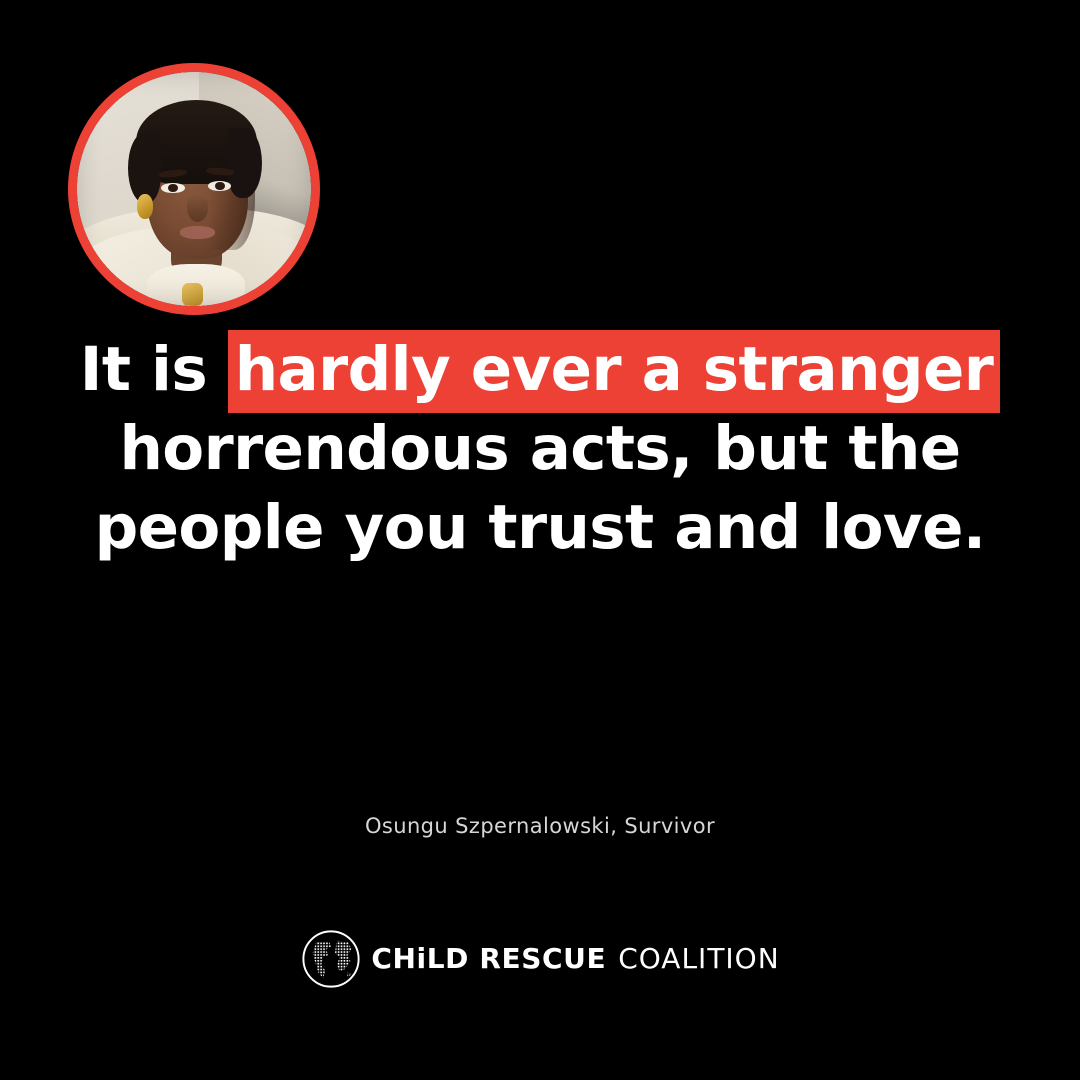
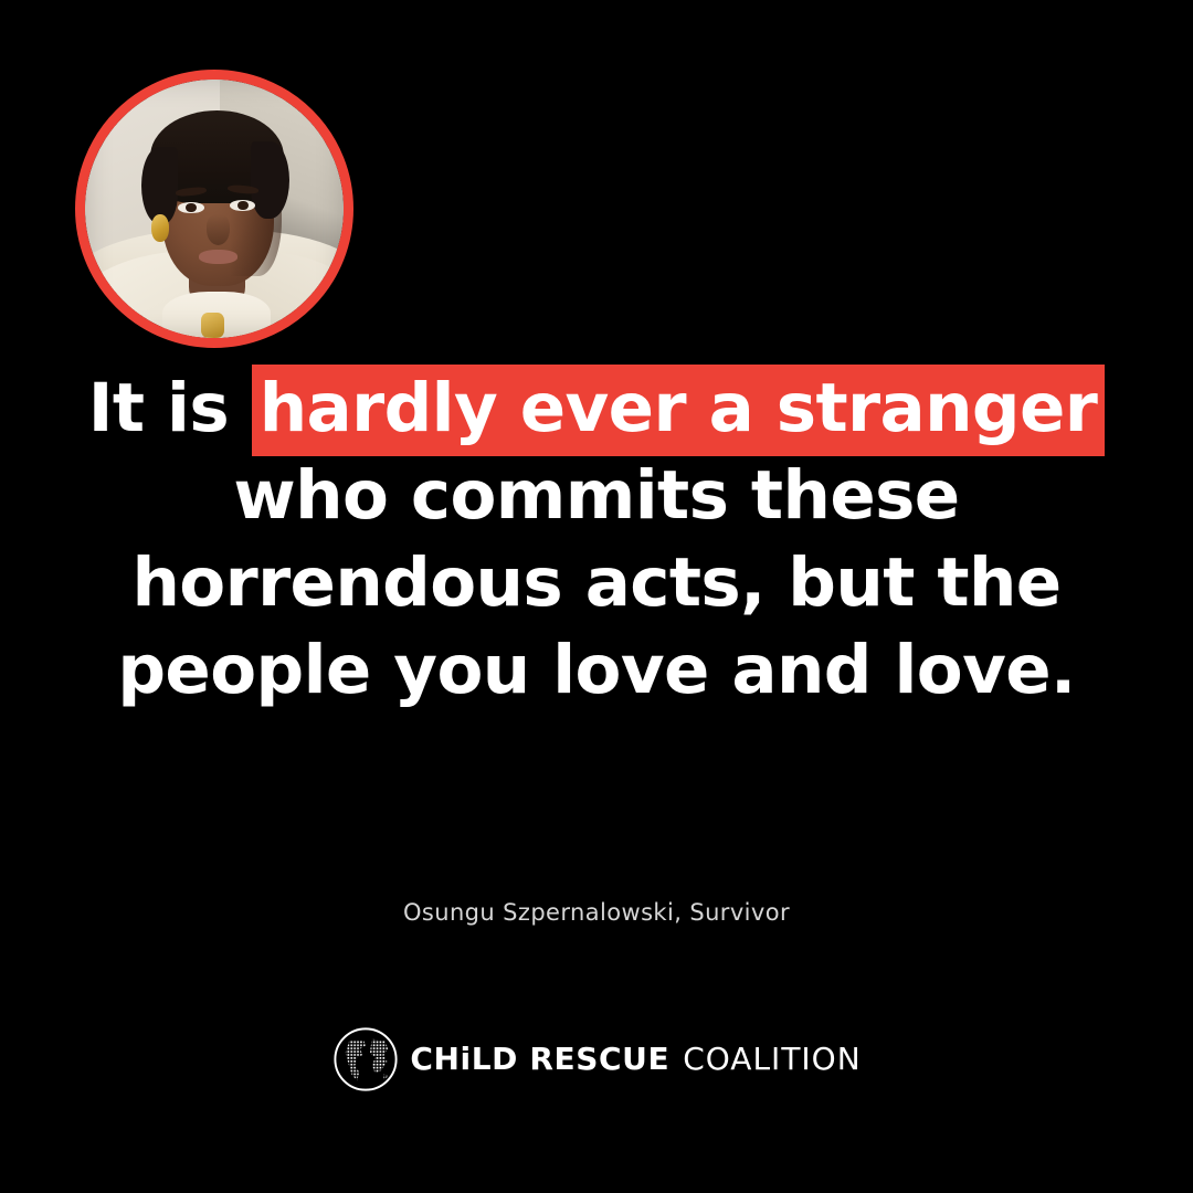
  It is hardly ever a stranger
+ who commits these
  horrendous acts, but the
- people you trust and love.
+ people you love and love.
  Osungu Szpernalowski, Survivor
  CHiLD RESCUE
  COALITION
